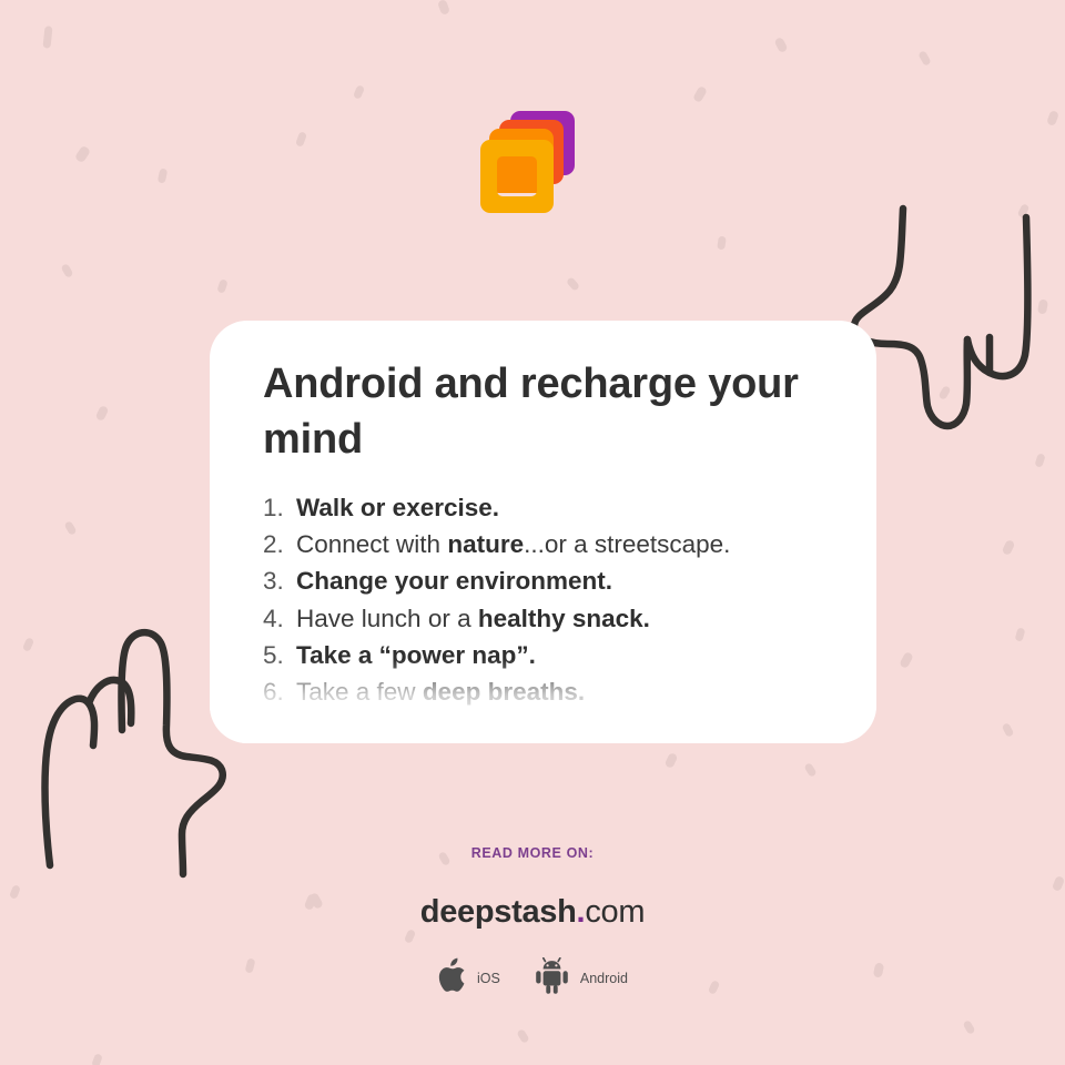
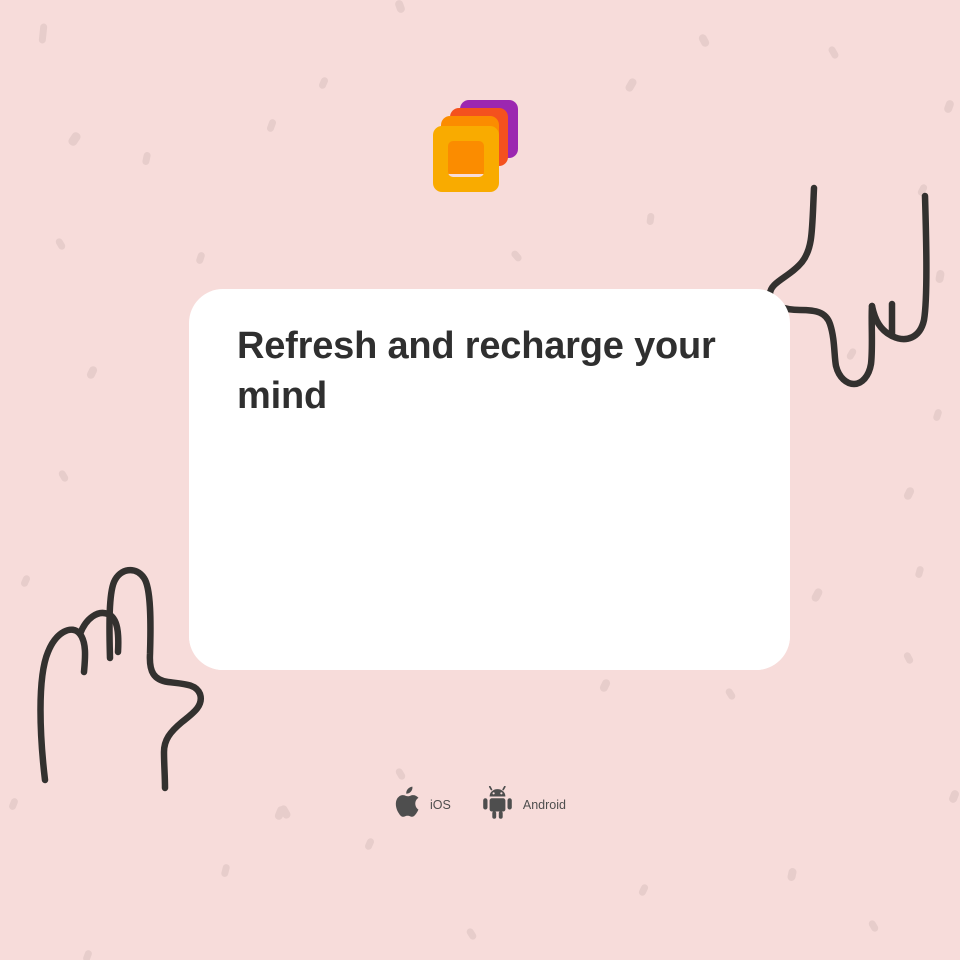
- Android and recharge your mind
+ Refresh and recharge your mind
- 1.
- Walk or exercise.
- 2.
- Connect with nature...or a streetscape.
- 3.
- Change your environment.
- 4.
- Have lunch or a healthy snack.
- 5.
- Take a “power nap”.
- READ MORE ON:
- deepstash.com
  iOS
  Android
